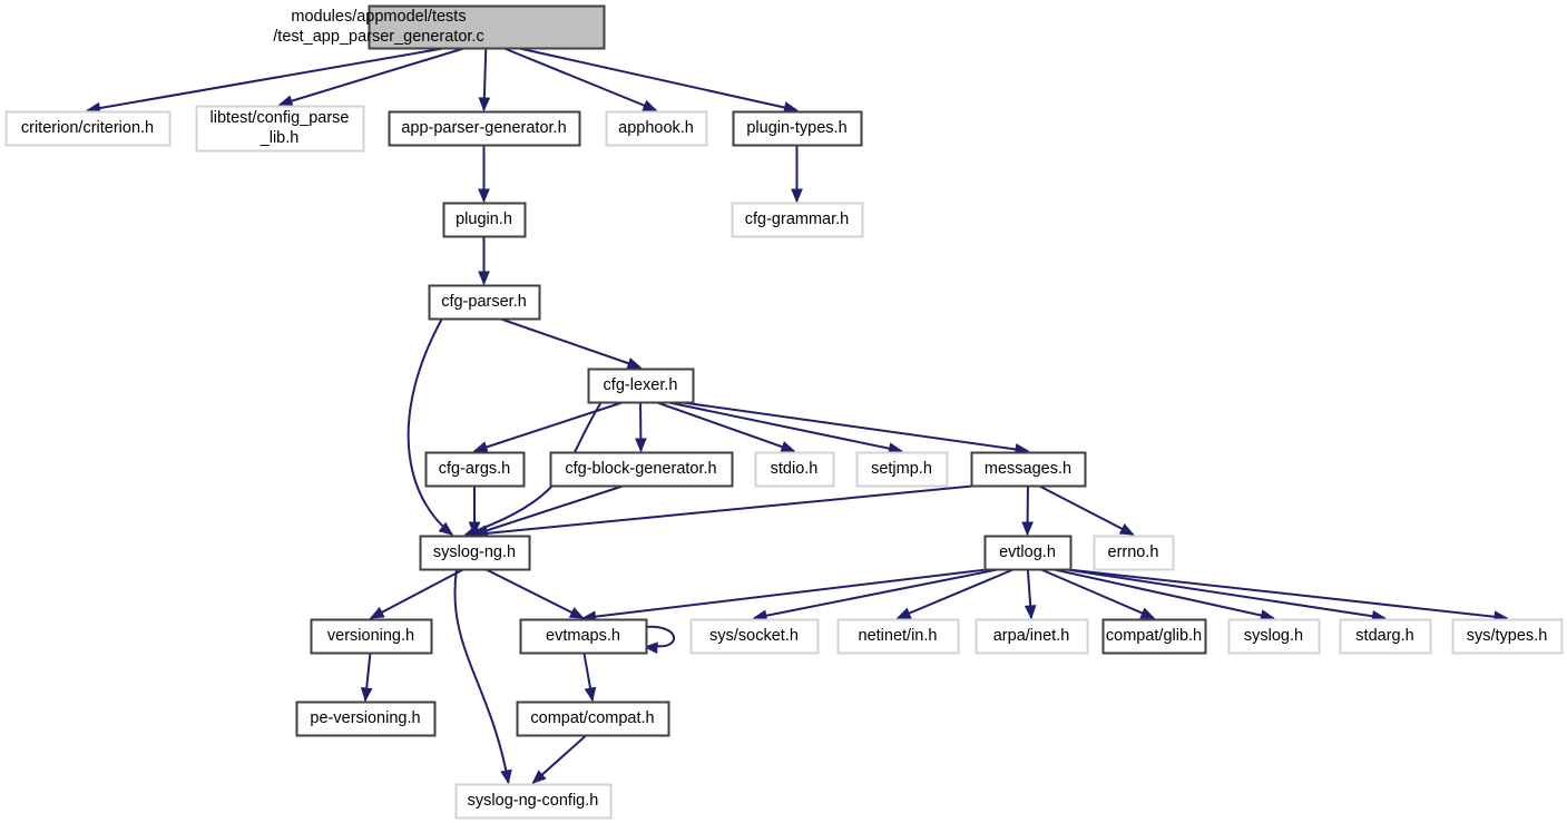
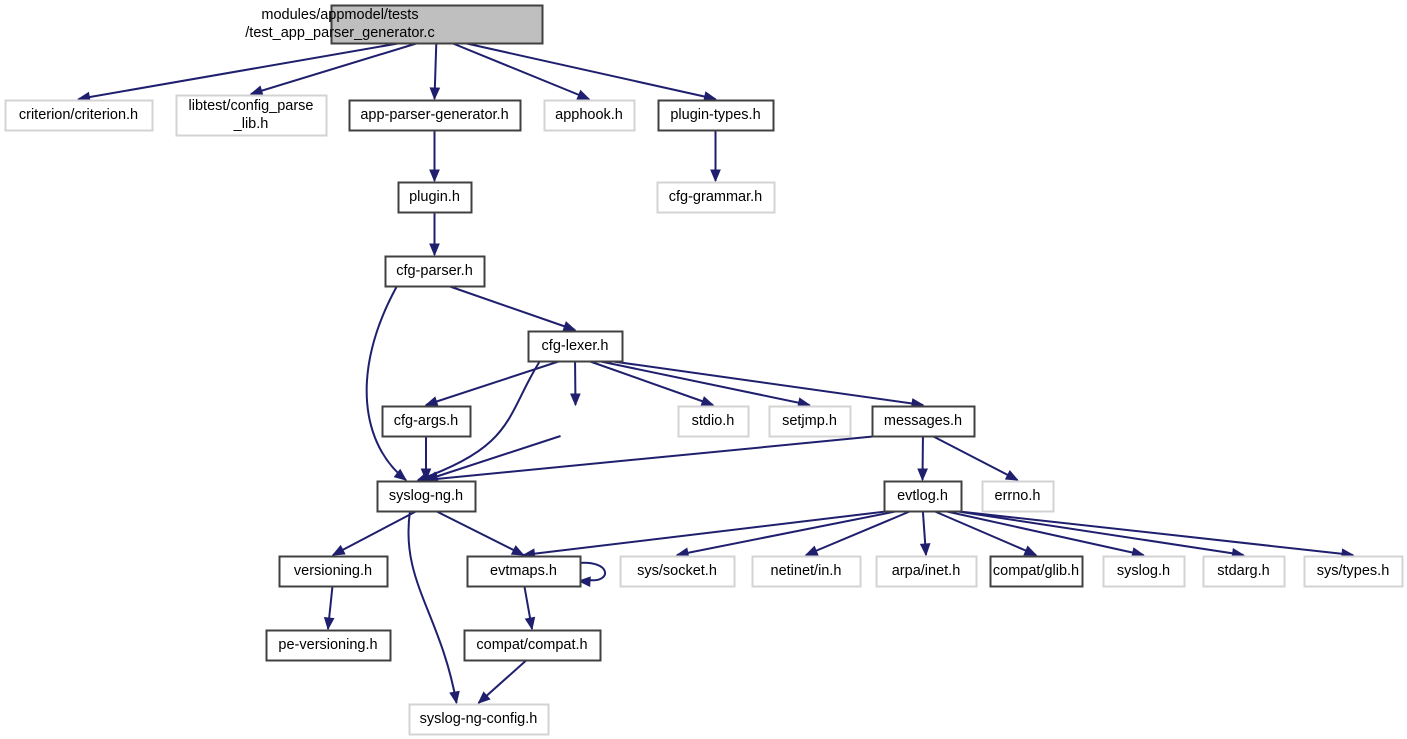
  modules/appmodel/tests
  /test_app_parser_generator.c
  criterion/criterion.h
  libtest/config_parse
  _lib.h
  app-parser-generator.h
  apphook.h
  plugin-types.h
  cfg-grammar.h
  plugin.h
  cfg-parser.h
  cfg-lexer.h
  cfg-args.h
- cfg-block-generator.h
  stdio.h
  setjmp.h
  messages.h
  syslog-ng.h
  evtlog.h
  errno.h
  versioning.h
  evtmaps.h
  sys/socket.h
  netinet/in.h
  arpa/inet.h
  compat/glib.h
  syslog.h
  stdarg.h
  sys/types.h
  pe-versioning.h
  compat/compat.h
  syslog-ng-config.h
